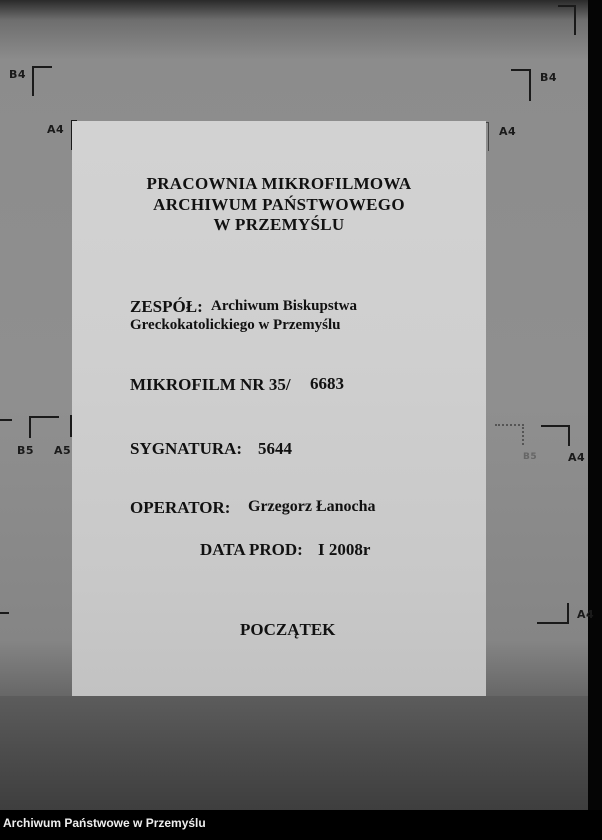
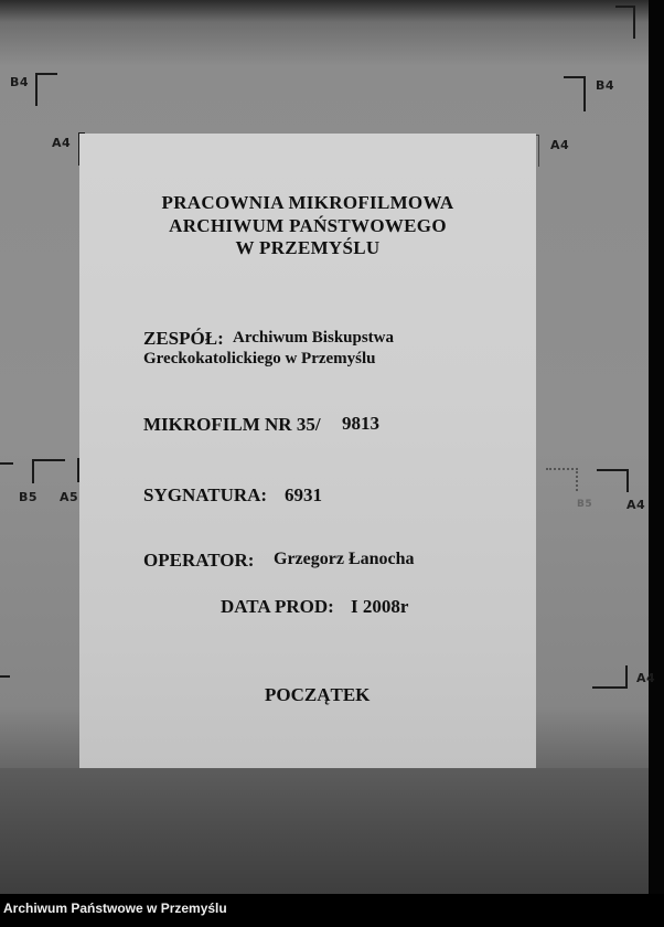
  B4
  B4
  A4
  A4
  B5
  A5
  B5
  A4
  A4
  PRACOWNIA MIKROFILMOWA
  ARCHIWUM PAŃSTWOWEGO
  W PRZEMYŚLU
  ZESPÓŁ:
  Archiwum Biskupstwa
  Greckokatolickiego w Przemyślu
  MIKROFILM NR 35/
- 6683
+ 9813
  SYGNATURA:
- 5644
+ 6931
  OPERATOR:
  Grzegorz Łanocha
  DATA PROD:
  I 2008r
  POCZĄTEK
  Archiwum Państwowe w Przemyślu
